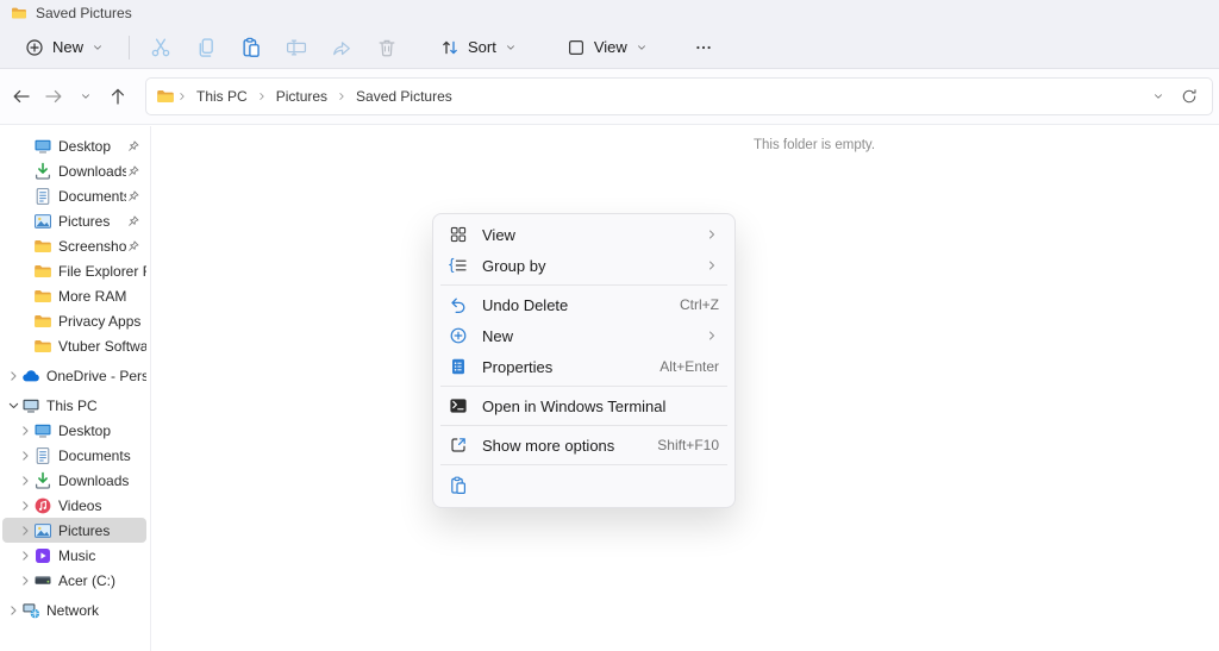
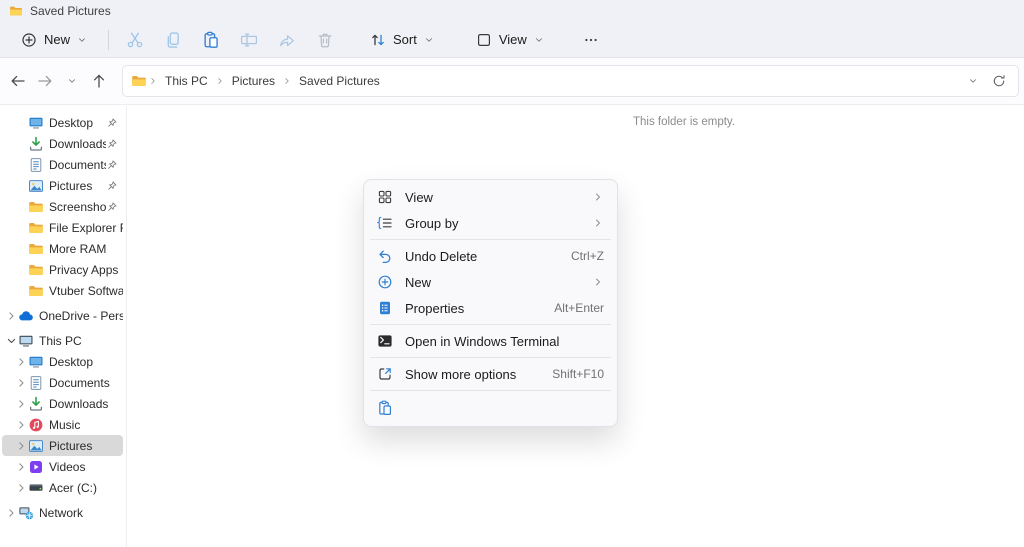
  Saved Pictures
  New
  Sort
  View
  This PC
  Pictures
  Saved Pictures
  Desktop
  Downloads
  Document
  Pictures
  Screensho
  More RAM
  Privacy Apps
  Vtuber Softwa
  OneDrive - Pers
  This PC
  Desktop
  Documents
  Downloads
- Videos
+ Music
  Pictures
- Music
+ Videos
  Acer (C:)
  Network
  This folder is empty.
  View
  Group by
  Undo Delete
  Ctrl+Z
  New
  Properties
  Alt+Enter
  Open in Windows Terminal
  Show more options
  Shift+F10
